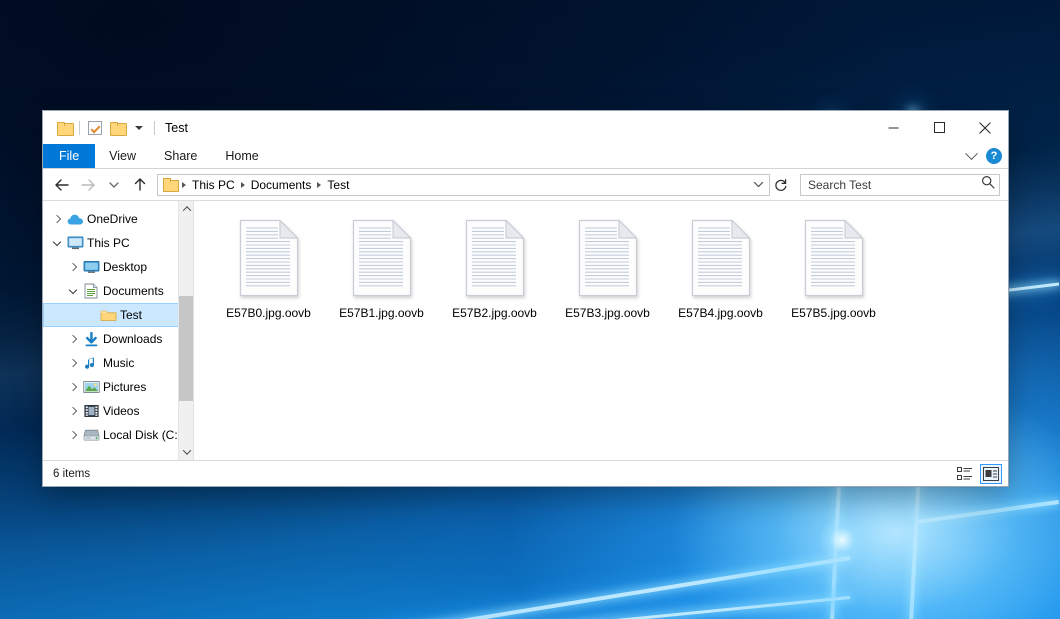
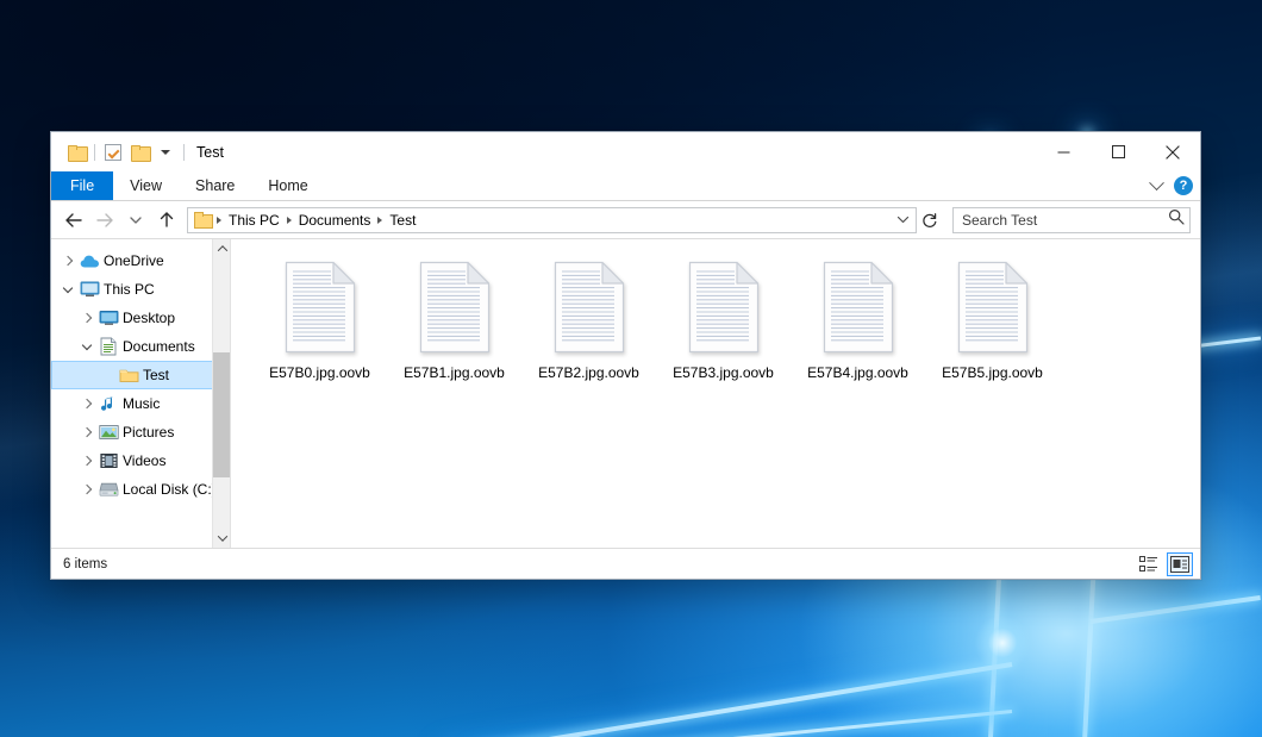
  Test
  File
  View
  Share
  Home
  ?
  This PC
  Documents
  Test
  Search Test
  OneDrive
  This PC
  Desktop
  Documents
  Test
- Downloads
  Music
  Pictures
  Videos
  Local Disk (C:
  E57B0.jpg.oovb
  E57B1.jpg.oovb
  E57B2.jpg.oovb
  E57B3.jpg.oovb
  E57B4.jpg.oovb
  E57B5.jpg.oovb
  6 items
